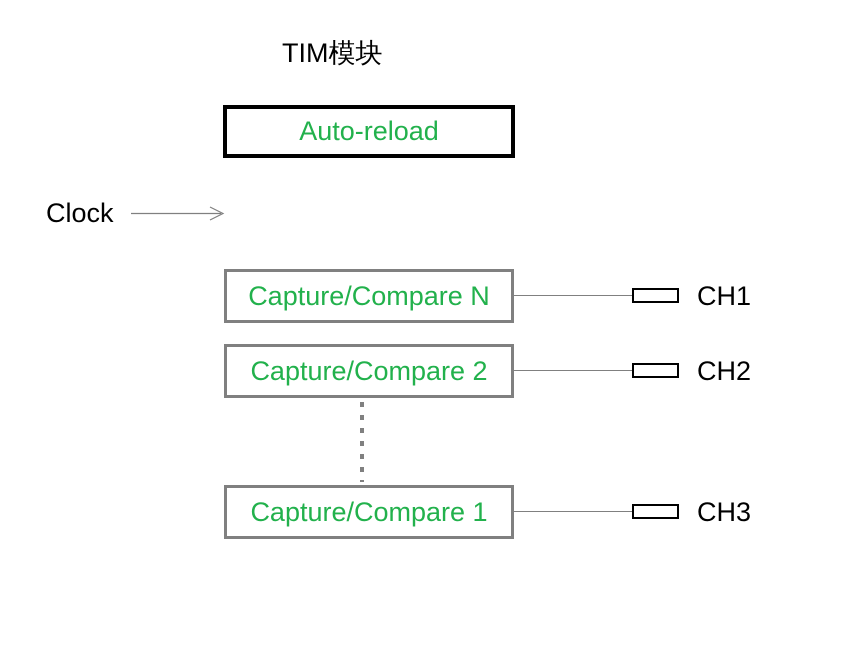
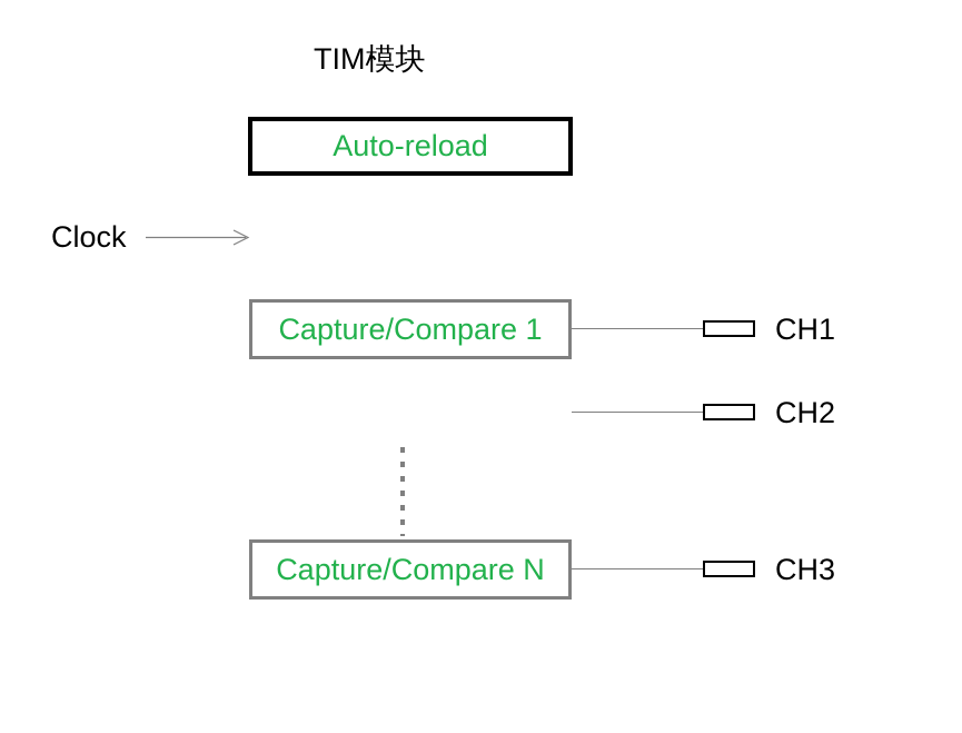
  TIM模块
  Auto-reload
  Clock
- Capture/Compare N
+ Capture/Compare 1
  CH1
- Capture/Compare 2
  CH2
- Capture/Compare 1
+ Capture/Compare N
  CH3
